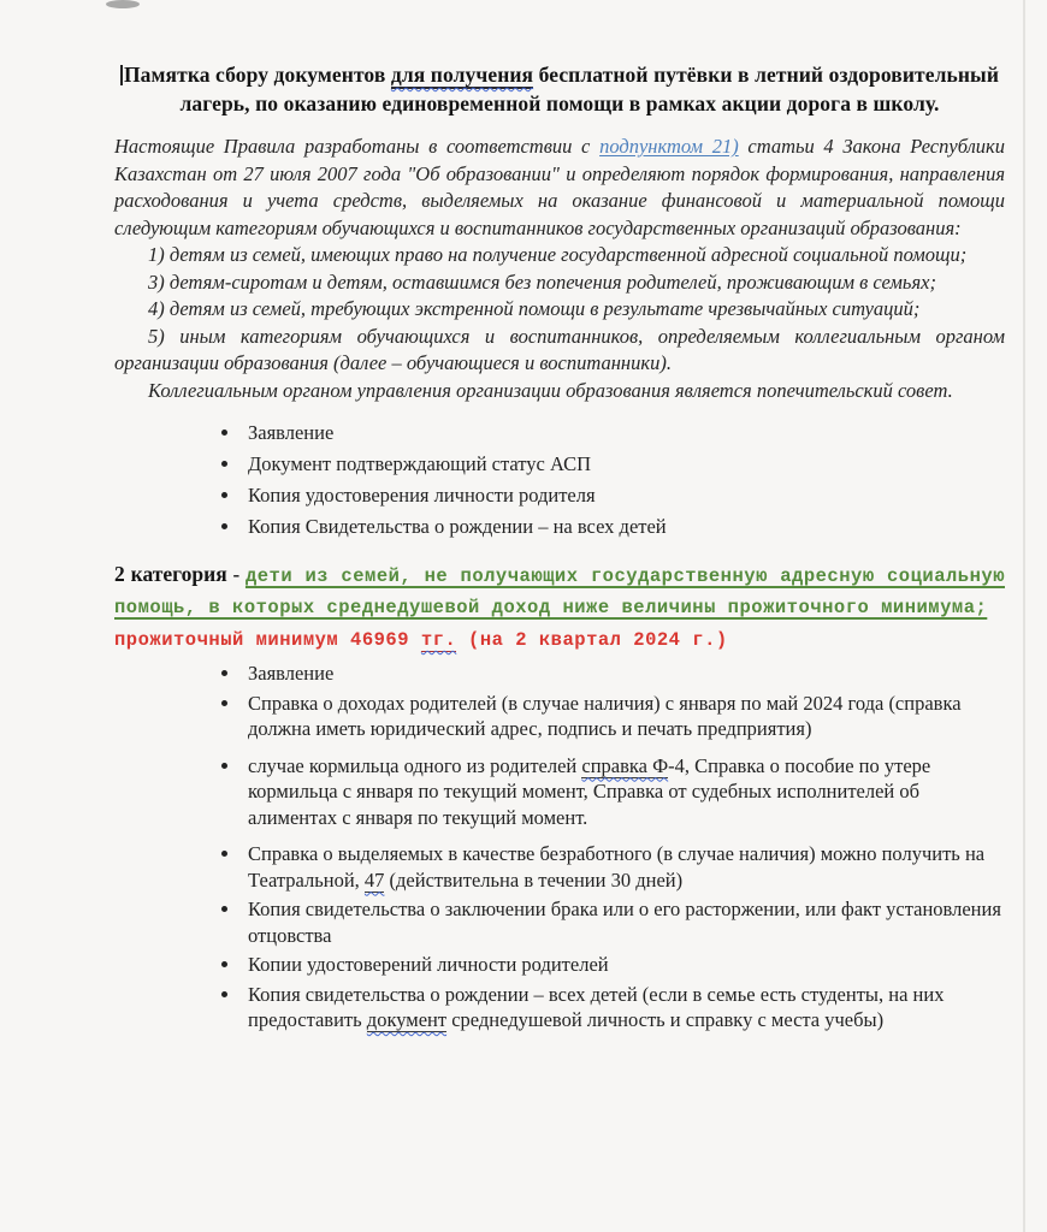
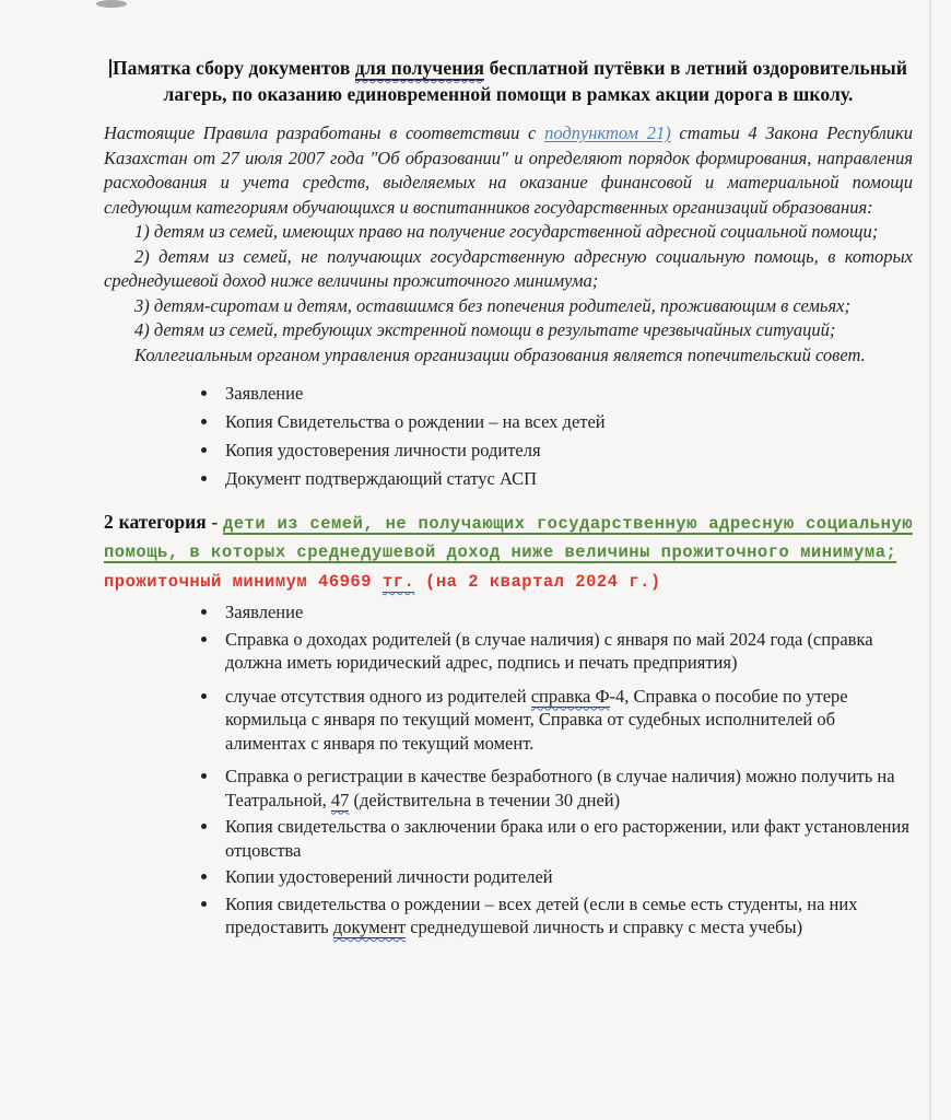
  Памятка сбору документов для получения бесплатной путёвки в летний оздоровительный лагерь, по оказанию единовременной помощи в рамках акции дорога в школу.
  Настоящие Правила разработаны в соответствии с подпунктом 21) статьи 4 Закона Республики Казахстан от 27 июля 2007 года "Об образовании" и определяют порядок формирования, направления расходования и учета средств, выделяемых на оказание финансовой и материальной помощи следующим категориям обучающихся и воспитанников государственных организаций образования:
  1) детям из семей, имеющих право на получение государственной адресной социальной помощи;
+ 2) детям из семей, не получающих государственную адресную социальную помощь, в которых среднедушевой доход ниже величины прожиточного минимума;
  3) детям-сиротам и детям, оставшимся без попечения родителей, проживающим в семьях;
  4) детям из семей, требующих экстренной помощи в результате чрезвычайных ситуаций;
- 5) иным категориям обучающихся и воспитанников, определяемым коллегиальным органом организации образования (далее – обучающиеся и воспитанники).
  Коллегиальным органом управления организации образования является попечительский совет.
  Заявление
- Документ подтверждающий статус АСП
+ Копия Свидетельства о рождении – на всех детей
  Копия удостоверения личности родителя
- Копия Свидетельства о рождении – на всех детей
+ Документ подтверждающий статус АСП
  2 категория - дети из семей, не получающих государственную адресную социальную помощь, в которых среднедушевой доход ниже величины прожиточного минимума;
  прожиточный минимум 46969 тг. (на 2 квартал 2024 г.)
  Заявление
  Справка о доходах родителей (в случае наличия) с января по май 2024 года (справка должна иметь юридический адрес, подпись и печать предприятия)
- случае кормильца одного из родителей справка Ф-4, Справка о пособие по утере кормильца с января по текущий момент, Справка от судебных исполнителей об алиментах с января по текущий момент.
+ случае отсутствия одного из родителей справка Ф-4, Справка о пособие по утере кормильца с января по текущий момент, Справка от судебных исполнителей об алиментах с января по текущий момент.
- Справка о выделяемых в качестве безработного (в случае наличия) можно получить на Театральной, 47 (действительна в течении 30 дней)
+ Справка о регистрации в качестве безработного (в случае наличия) можно получить на Театральной, 47 (действительна в течении 30 дней)
  Копия свидетельства о заключении брака или о его расторжении, или факт установления отцовства
  Копии удостоверений личности родителей
  Копия свидетельства о рождении – всех детей (если в семье есть студенты, на них предоставить документ среднедушевой личность и справку с места учебы)
